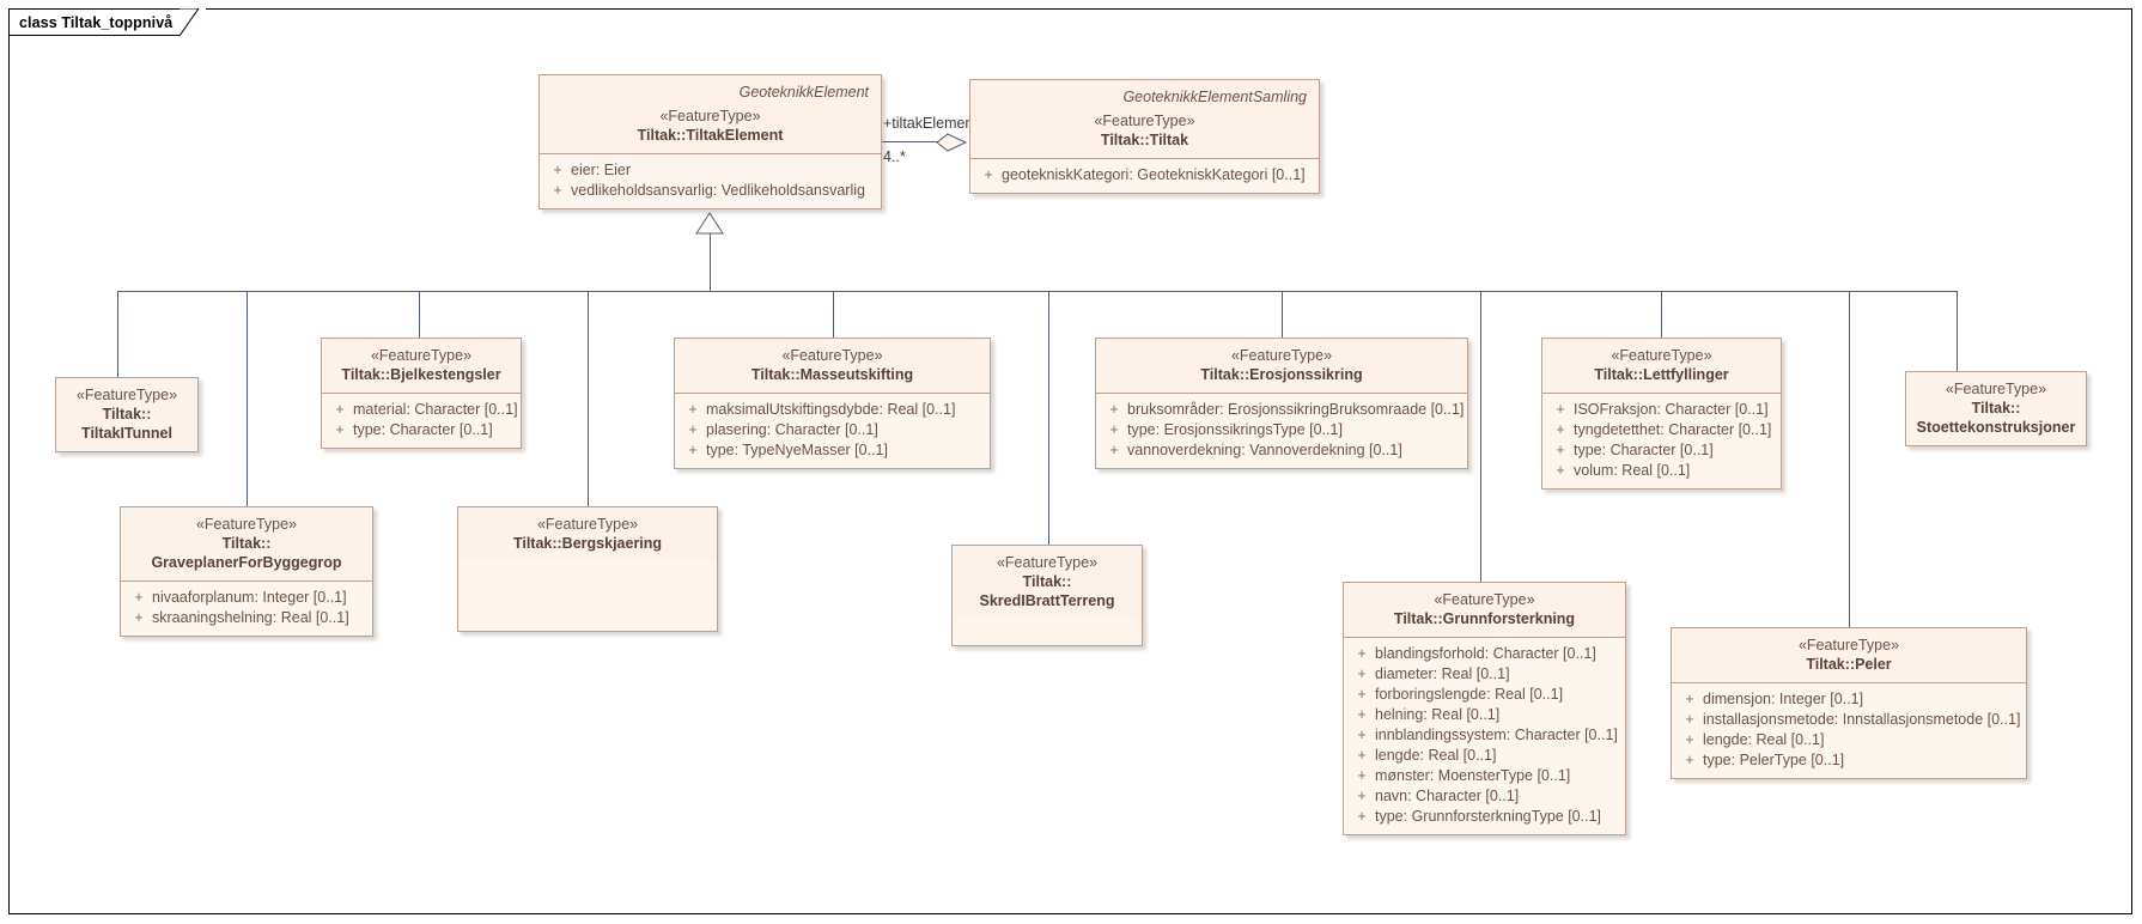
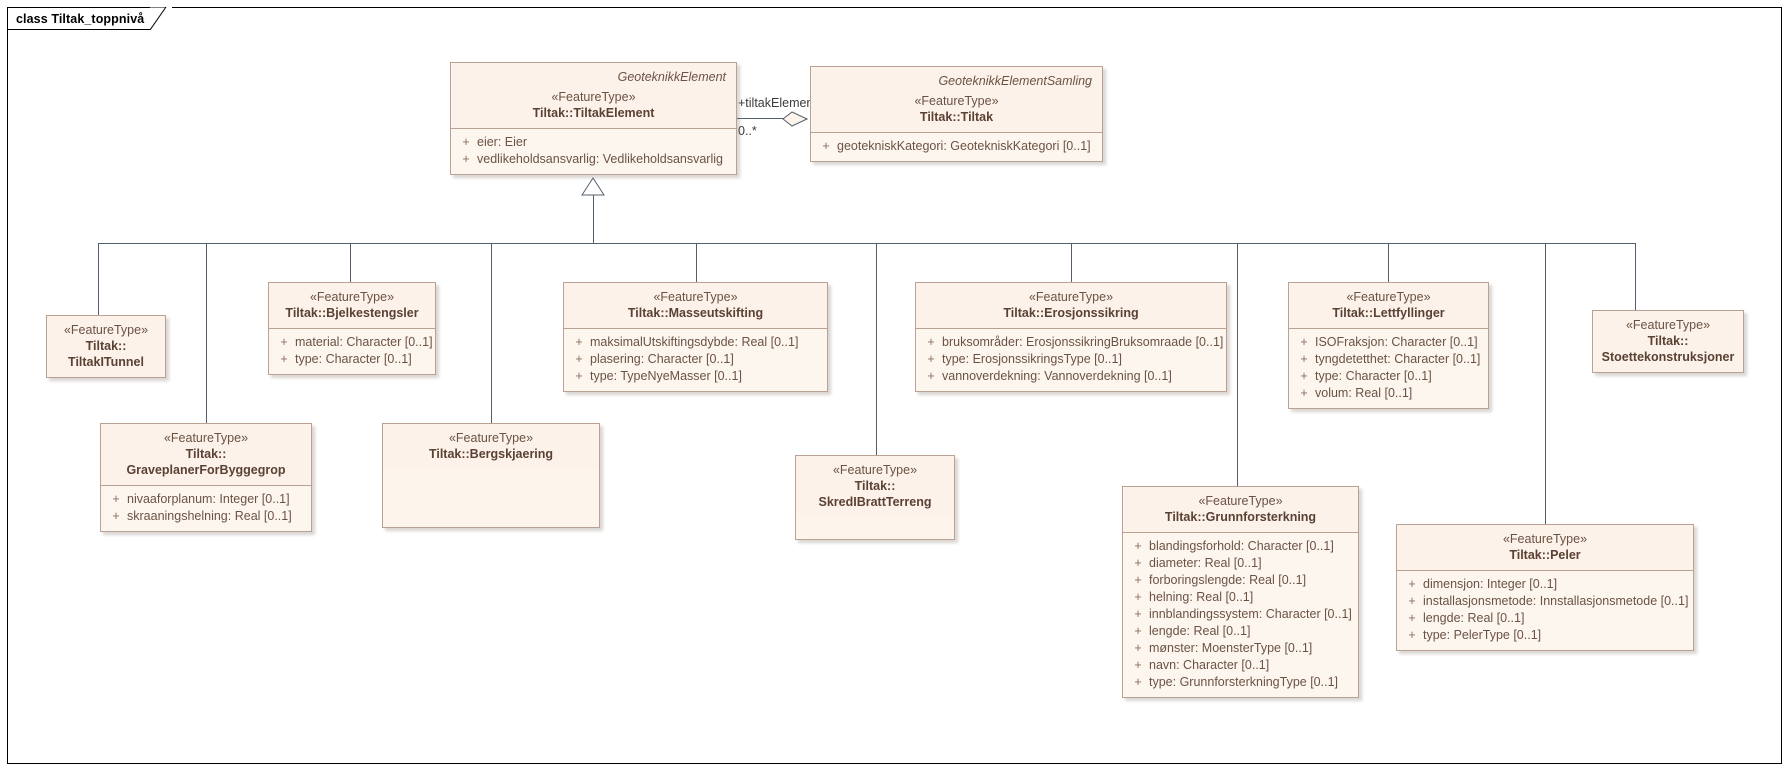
  class Tiltak_toppnivå
  +tiltakEleme
- 4..*
+ 0..*
  GeoteknikkElement
  «FeatureType»
  Tiltak::TiltakElement
  +
  eier: Eier
  +
  vedlikeholdsansvarlig: Vedlikeholdsansvarlig
  GeoteknikkElementSamling
  «FeatureType»
  Tiltak::Tiltak
  +
  geotekniskKategori: GeotekniskKategori [0..1]
  «FeatureType»
  Tiltak::
  TiltakITunnel
  «FeatureType»
  Tiltak::Bjelkestengsler
  +
  material: Character [0..1]
  +
  type: Character [0..1]
  «FeatureType»
  Tiltak::
  GraveplanerForByggegrop
  +
  nivaaforplanum: Integer [0..1]
  +
  skraaningshelning: Real [0..1]
  «FeatureType»
  Tiltak::Masseutskifting
  +
  maksimalUtskiftingsdybde: Real [0..1]
  +
  plasering: Character [0..1]
  +
  type: TypeNyeMasser [0..1]
  «FeatureType»
  Tiltak::Bergskjaering
  «FeatureType»
  Tiltak::
  SkredIBrattTerreng
  «FeatureType»
  Tiltak::Erosjonssikring
  +
  bruksområder: ErosjonssikringBruksomraade [0..1]
  +
  type: ErosjonssikringsType [0..1]
  +
  vannoverdekning: Vannoverdekning [0..1]
  «FeatureType»
  Tiltak::Grunnforsterkning
  +
  blandingsforhold: Character [0..1]
  +
  diameter: Real [0..1]
  +
  forboringslengde: Real [0..1]
  +
  helning: Real [0..1]
  +
  innblandingssystem: Character [0..1]
  +
  lengde: Real [0..1]
  +
  mønster: MoensterType [0..1]
  +
  navn: Character [0..1]
  +
  type: GrunnforsterkningType [0..1]
  «FeatureType»
  Tiltak::Lettfyllinger
  +
  ISOFraksjon: Character [0..1]
  +
  tyngdetetthet: Character [0..1]
  +
  type: Character [0..1]
  +
  volum: Real [0..1]
  «FeatureType»
  Tiltak::Peler
  +
  dimensjon: Integer [0..1]
  +
  installasjonsmetode: Innstallasjonsmetode [0..1]
  +
  lengde: Real [0..1]
  +
  type: PelerType [0..1]
  «FeatureType»
  Tiltak::
  Stoettekonstruksjoner
